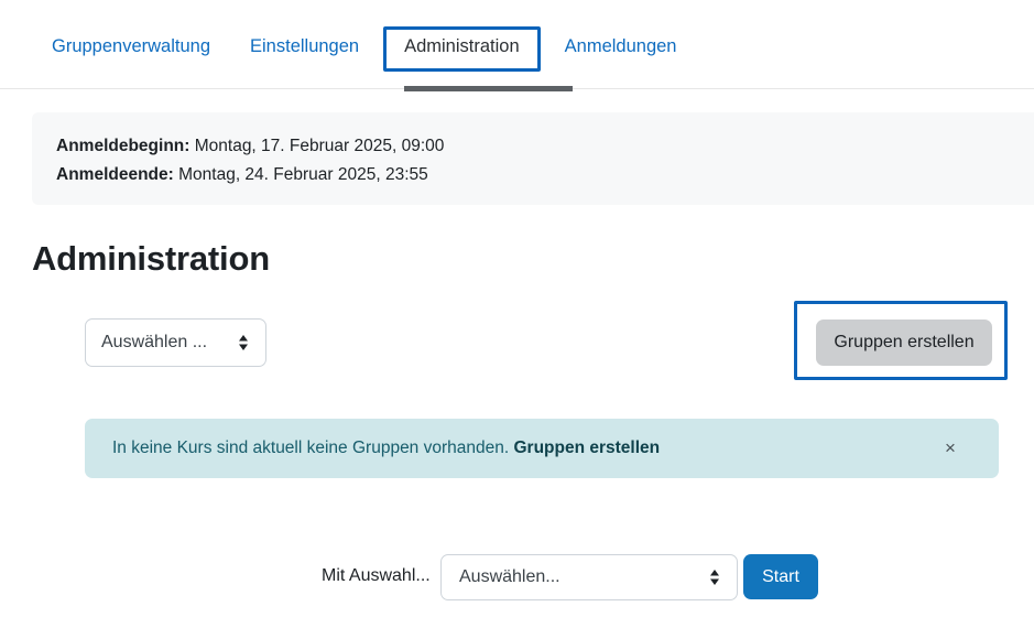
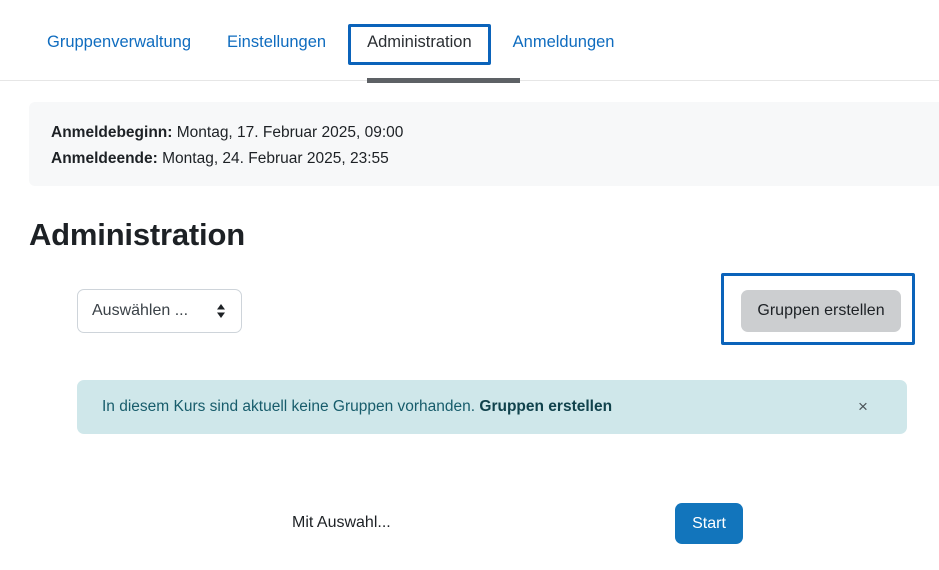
  Gruppenverwaltung
  Einstellungen
  Administration
  Anmeldungen
  Anmeldebeginn: Montag, 17. Februar 2025, 09:00
  Anmeldeende: Montag, 24. Februar 2025, 23:55
  Administration
  Auswählen ...
  Gruppen erstellen
- In keine Kurs sind aktuell keine Gruppen vorhanden. Gruppen erstellen
+ In diesem Kurs sind aktuell keine Gruppen vorhanden. Gruppen erstellen
  ×
  Mit Auswahl...
- Auswählen...
  Start
